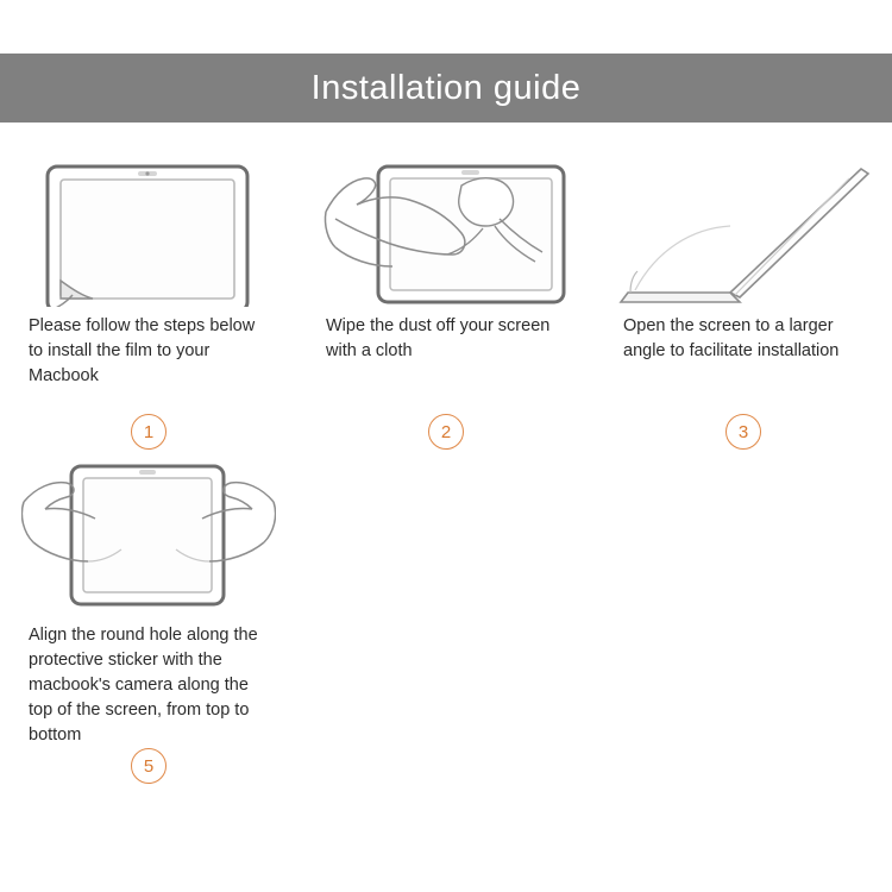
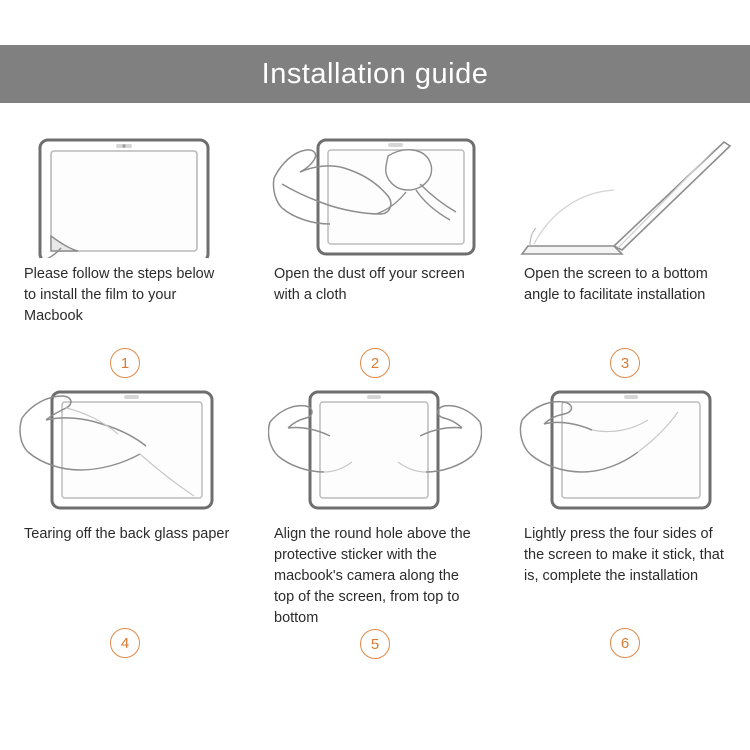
  Installation guide
  Please follow the steps below to install the film to your Macbook
  1
- Wipe the dust off your screen with a cloth
+ Open the dust off your screen with a cloth
  2
- Open the screen to a larger angle to facilitate installation
+ Open the screen to a bottom angle to facilitate installation
  3
+ Tearing off the back glass paper
+ 4
- Align the round hole along the protective sticker with the macbook's camera along the top of the screen, from top to bottom
+ Align the round hole above the protective sticker with the macbook's camera along the top of the screen, from top to bottom
  5
+ Lightly press the four sides of the screen to make it stick, that is, complete the installation
+ 6
